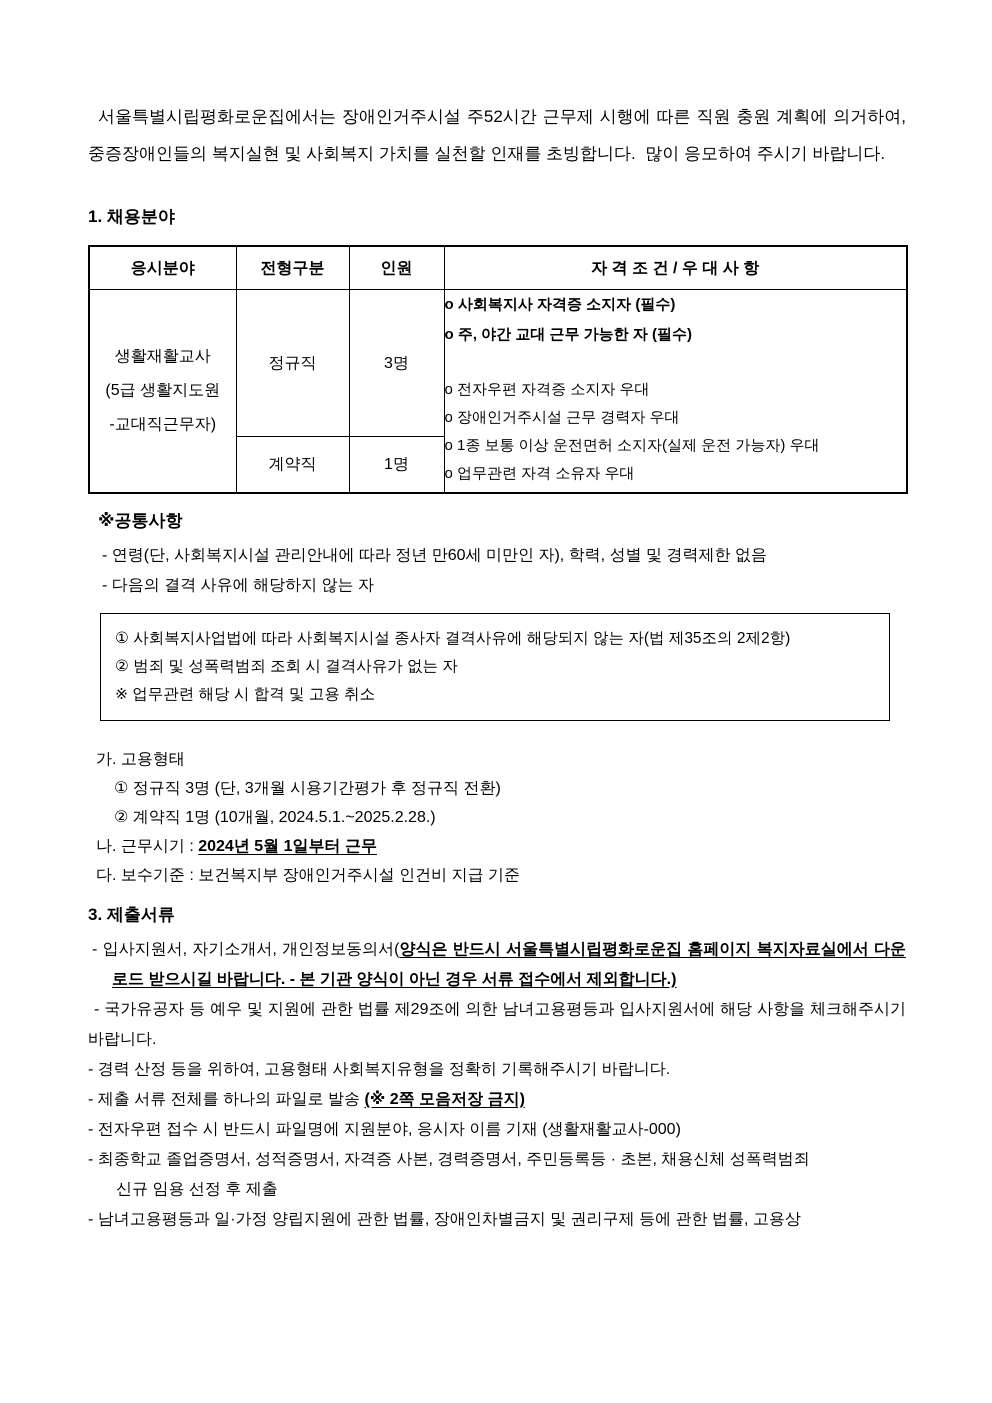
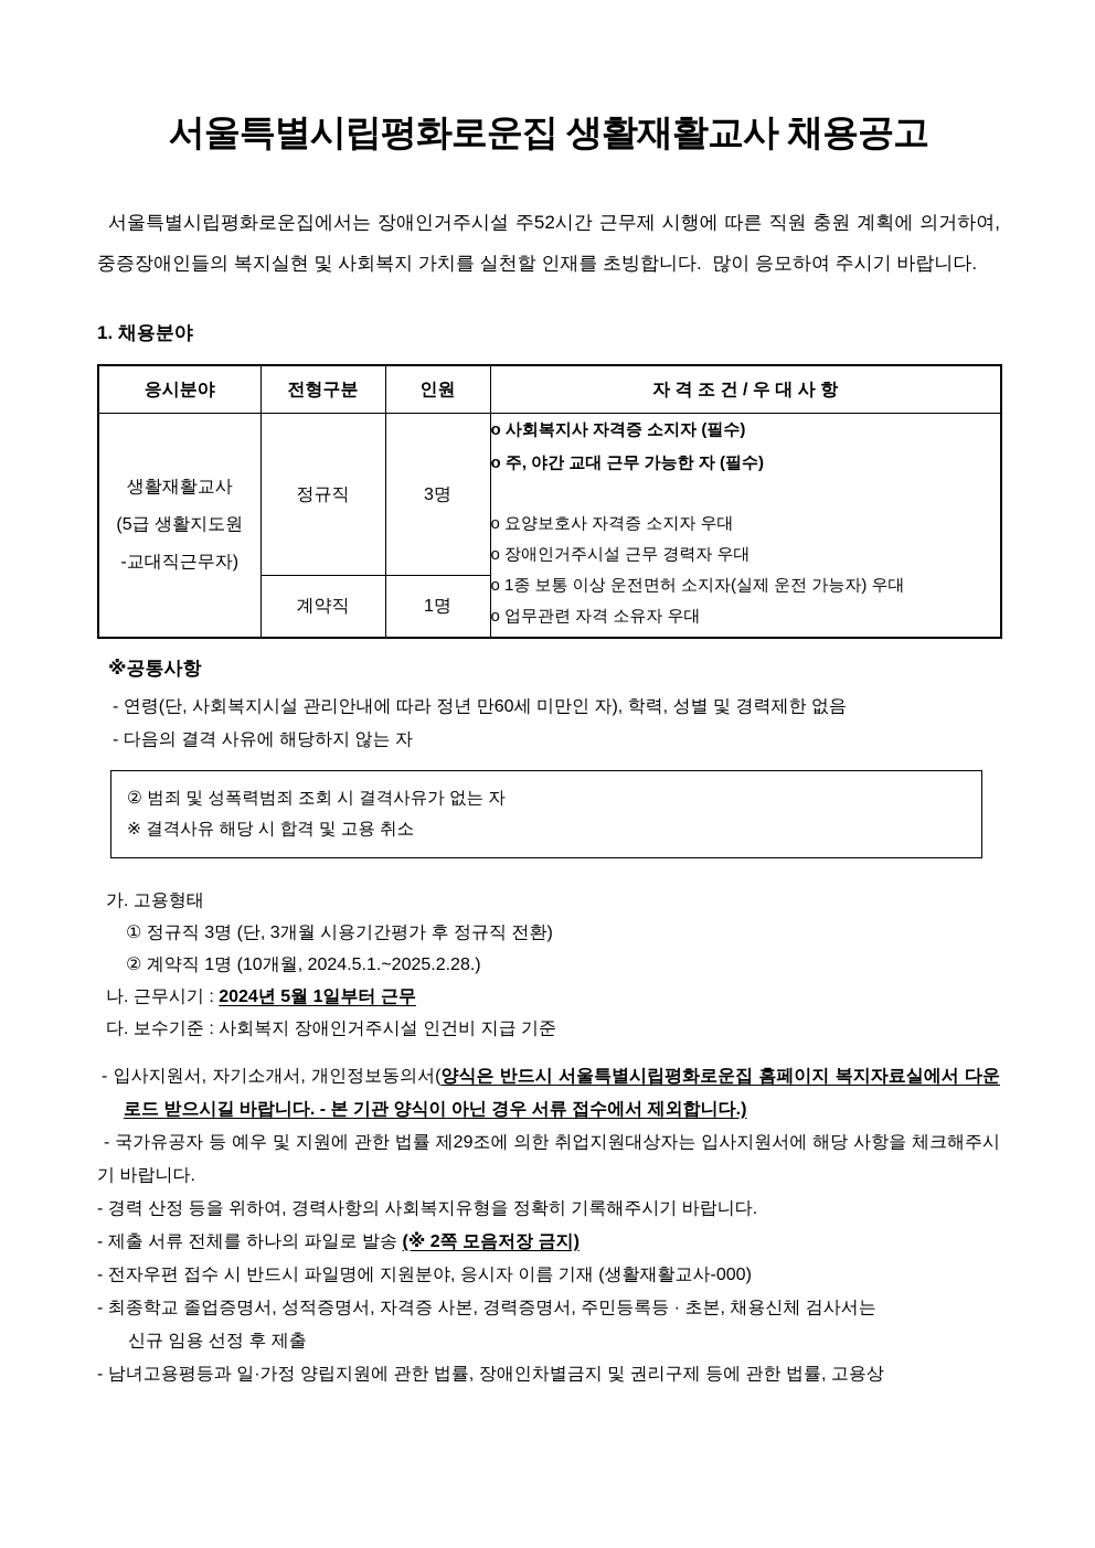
+ 서울특별시립평화로운집 생활재활교사 채용공고
  서울특별시립평화로운집에서는 장애인거주시설 주52시간 근무제 시행에 따른 직원 충원 계획에 의거하여, 중증장애인들의 복지실현 및 사회복지 가치를 실천할 인재를 초빙합니다. 많이 응모하여 주시기 바랍니다.
  1. 채용분야
  응시분야	전형구분	인원	자 격 조 건 / 우 대 사 항
- 생활재활교사 (5급 생활지도원 -교대직근무자)	정규직	3명	o 사회복지사 자격증 소지자 (필수) o 주, 야간 교대 근무 가능한 자 (필수) o 전자우편 자격증 소지자 우대 o 장애인거주시설 근무 경력자 우대 o 1종 보통 이상 운전면허 소지자(실제 운전 가능자) 우대 o 업무관련 자격 소유자 우대
+ 생활재활교사 (5급 생활지도원 -교대직근무자)	정규직	3명	o 사회복지사 자격증 소지자 (필수) o 주, 야간 교대 근무 가능한 자 (필수) o 요양보호사 자격증 소지자 우대 o 장애인거주시설 근무 경력자 우대 o 1종 보통 이상 운전면허 소지자(실제 운전 가능자) 우대 o 업무관련 자격 소유자 우대
  계약직	1명
  ※공통사항
  - 연령(단, 사회복지시설 관리안내에 따라 정년 만60세 미만인 자), 학력, 성별 및 경력제한 없음
  - 다음의 결격 사유에 해당하지 않는 자
- ① 사회복지사업법에 따라 사회복지시설 종사자 결격사유에 해당되지 않는 자(법 제35조의 2제2항)
  ② 범죄 및 성폭력범죄 조회 시 결격사유가 없는 자
- ※ 업무관련 해당 시 합격 및 고용 취소
+ ※ 결격사유 해당 시 합격 및 고용 취소
  가. 고용형태
  ① 정규직 3명 (단, 3개월 시용기간평가 후 정규직 전환)
  ② 계약직 1명 (10개월, 2024.5.1.~2025.2.28.)
  나. 근무시기 : 2024년 5월 1일부터 근무
- 다. 보수기준 : 보건복지부 장애인거주시설 인건비 지급 기준
+ 다. 보수기준 : 사회복지 장애인거주시설 인건비 지급 기준
- 3. 제출서류
  - 입사지원서, 자기소개서, 개인정보동의서(양식은 반드시 서울특별시립평화로운집 홈페이지 복지자료실에서 다운로드 받으시길 바랍니다. - 본 기관 양식이 아닌 경우 서류 접수에서 제외합니다.)
- - 국가유공자 등 예우 및 지원에 관한 법률 제29조에 의한 남녀고용평등과 입사지원서에 해당 사항을 체크해주시기 바랍니다.
+ - 국가유공자 등 예우 및 지원에 관한 법률 제29조에 의한 취업지원대상자는 입사지원서에 해당 사항을 체크해주시기 바랍니다.
- - 경력 산정 등을 위하여, 고용형태 사회복지유형을 정확히 기록해주시기 바랍니다.
+ - 경력 산정 등을 위하여, 경력사항의 사회복지유형을 정확히 기록해주시기 바랍니다.
  - 제출 서류 전체를 하나의 파일로 발송 (※ 2쪽 모음저장 금지)
  - 전자우편 접수 시 반드시 파일명에 지원분야, 응시자 이름 기재 (생활재활교사-000)
- - 최종학교 졸업증명서, 성적증명서, 자격증 사본, 경력증명서, 주민등록등 · 초본, 채용신체 성폭력범죄
+ - 최종학교 졸업증명서, 성적증명서, 자격증 사본, 경력증명서, 주민등록등 · 초본, 채용신체 검사서는
  신규 임용 선정 후 제출
  - 남녀고용평등과 일·가정 양립지원에 관한 법률, 장애인차별금지 및 권리구제 등에 관한 법률, 고용상
